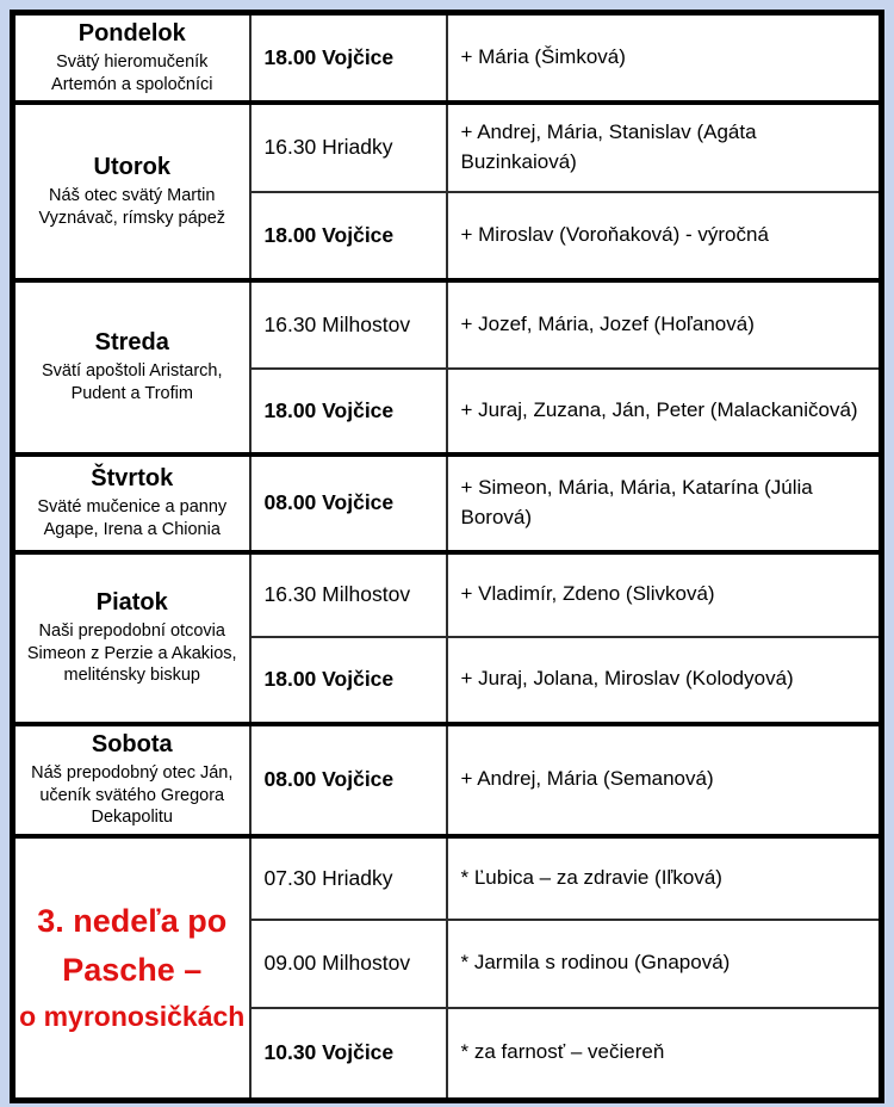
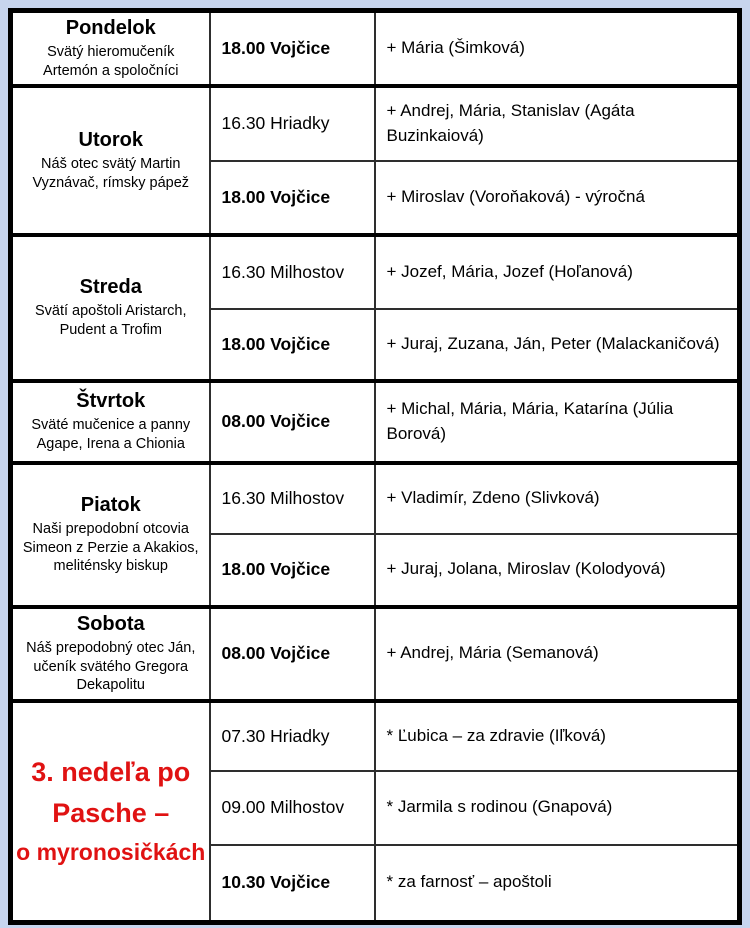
  Pondelok Svätý hieromučeník Artemón a spoločníci	18.00 Vojčice	+ Mária (Šimková)
  Utorok Náš otec svätý Martin Vyznávač, rímsky pápež	16.30 Hriadky	+ Andrej, Mária, Stanislav (Agáta Buzinkaiová)
  18.00 Vojčice	+ Miroslav (Voroňaková) - výročná
  Streda Svätí apoštoli Aristarch, Pudent a Trofim	16.30 Milhostov	+ Jozef, Mária, Jozef (Hoľanová)
  18.00 Vojčice	+ Juraj, Zuzana, Ján, Peter (Malackaničová)
- Štvrtok Sväté mučenice a panny Agape, Irena a Chionia	08.00 Vojčice	+ Simeon, Mária, Mária, Katarína (Júlia Borová)
+ Štvrtok Sväté mučenice a panny Agape, Irena a Chionia	08.00 Vojčice	+ Michal, Mária, Mária, Katarína (Júlia Borová)
  Piatok Naši prepodobní otcovia Simeon z Perzie a Akakios, meliténsky biskup	16.30 Milhostov	+ Vladimír, Zdeno (Slivková)
  18.00 Vojčice	+ Juraj, Jolana, Miroslav (Kolodyová)
  Sobota Náš prepodobný otec Ján, učeník svätého Gregora Dekapolitu	08.00 Vojčice	+ Andrej, Mária (Semanová)
  3. nedeľa po Pasche – o myronosičkách	07.30 Hriadky	* Ľubica – za zdravie (Iľková)
  09.00 Milhostov	* Jarmila s rodinou (Gnapová)
- 10.30 Vojčice	* za farnosť – večiereň
+ 10.30 Vojčice	* za farnosť – apoštoli
